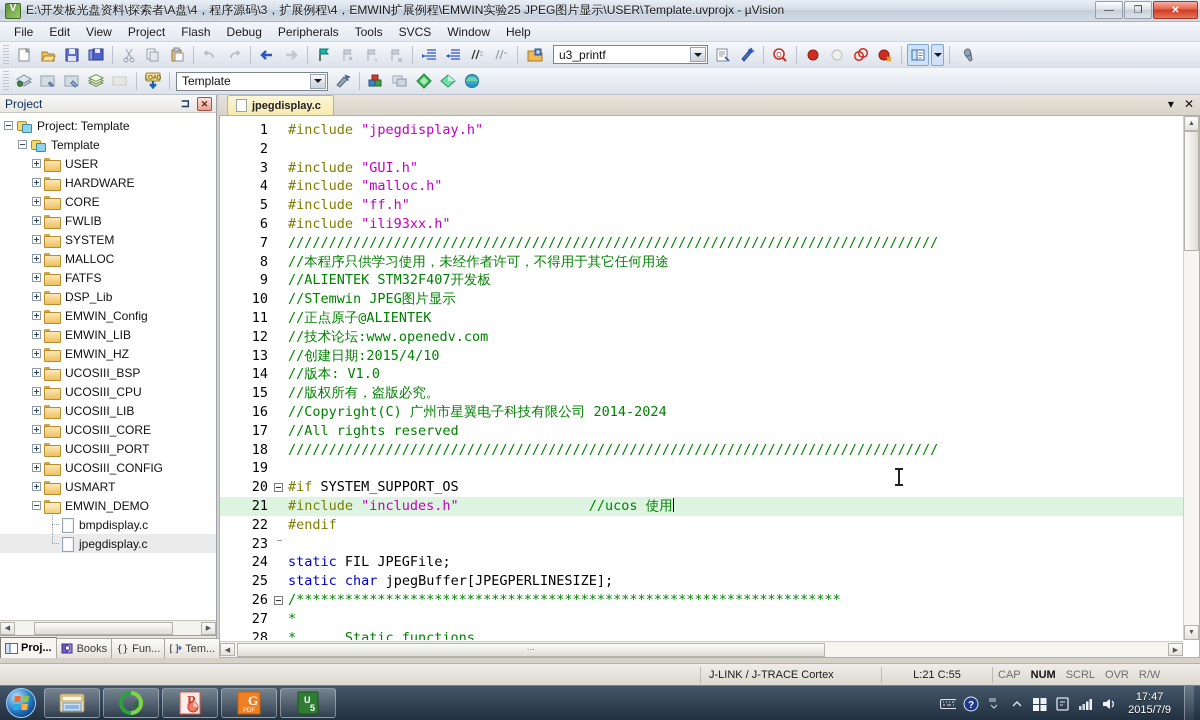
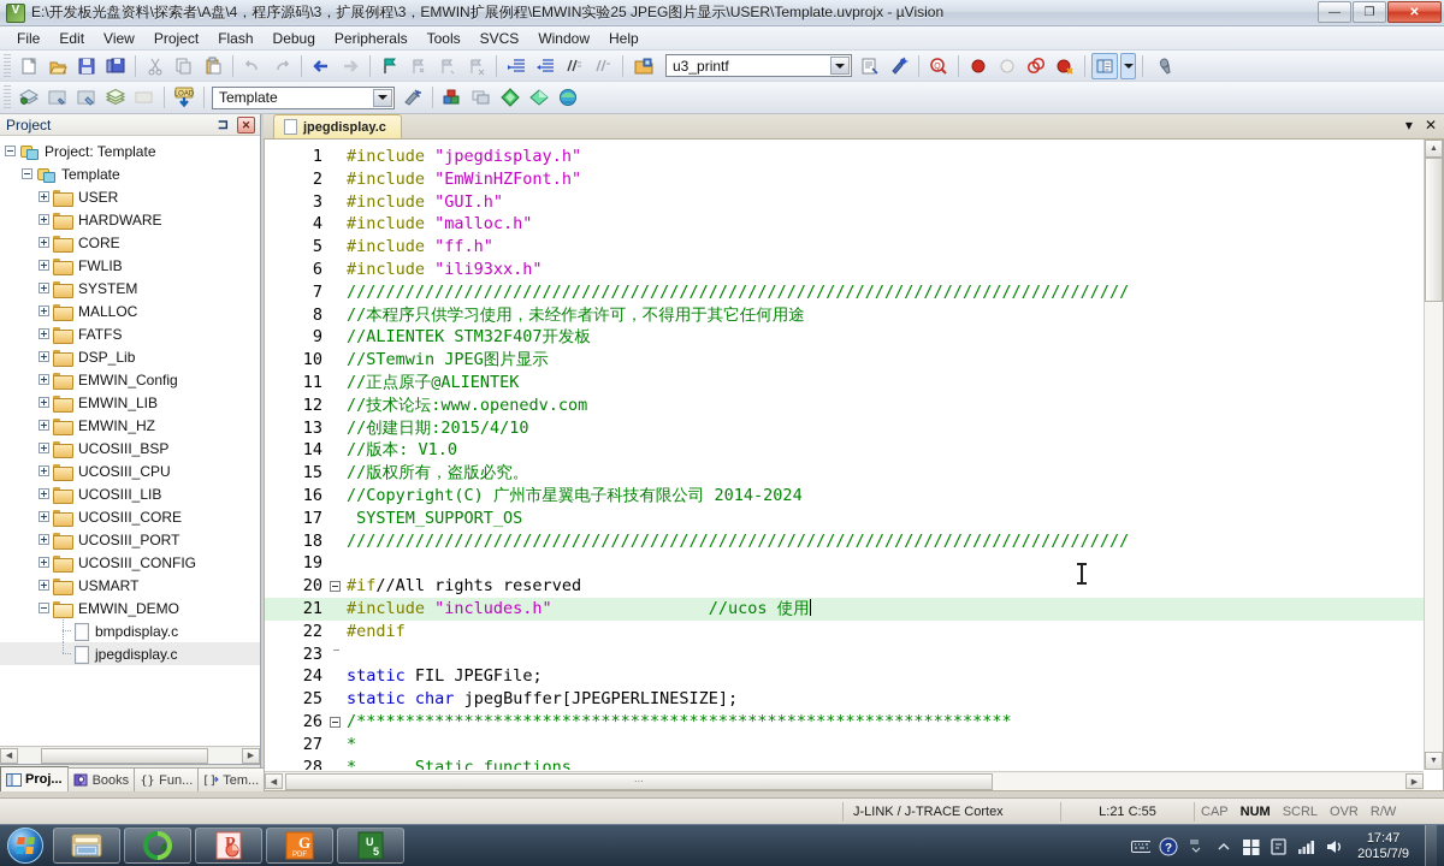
- E:\开发板光盘资料\探索者\A盘\4，程序源码\3，扩展例程\4，EMWIN扩展例程\EMWIN实验25 JPEG图片显示\USER\Template.uvprojx - µVision
+ E:\开发板光盘资料\探索者\A盘\4，程序源码\3，扩展例程\3，EMWIN扩展例程\EMWIN实验25 JPEG图片显示\USER\Template.uvprojx - µVision
  —
  ❐
  ✕
  File
  Edit
  View
  Project
  Flash
  Debug
  Peripherals
  Tools
  SVCS
  Window
  Help
  u3_printf
  Template
  Project
  ⊐
  ✕
  Project: Template
  Template
  USER
  HARDWARE
  CORE
  FWLIB
  SYSTEM
  MALLOC
  FATFS
  DSP_Lib
  EMWIN_Config
  EMWIN_LIB
  EMWIN_HZ
  UCOSIII_BSP
  UCOSIII_CPU
  UCOSIII_LIB
  UCOSIII_CORE
  UCOSIII_PORT
  UCOSIII_CONFIG
  USMART
  EMWIN_DEMO
  bmpdisplay.c
  jpegdisplay.c
  Proj...
  Books
  {}
  Fun...
  []
  Tem...
  jpegdisplay.c
  ▾
  ✕
  1
  #include "jpegdisplay.h"
  2
+ #include "EmWinHZFont.h"
  3
  #include "GUI.h"
  4
  #include "malloc.h"
  5
  #include "ff.h"
  6
  #include "ili93xx.h"
  7
  ////////////////////////////////////////////////////////////////////////////////
  8
  //本程序只供学习使用，未经作者许可，不得用于其它任何用途
  9
  //ALIENTEK STM32F407开发板
  10
  //STemwin JPEG图片显示
  11
  //正点原子@ALIENTEK
  12
  //技术论坛:www.openedv.com
  13
  //创建日期:2015/4/10
  14
  //版本: V1.0
  15
  //版权所有，盗版必究。
  16
  //Copyright(C) 广州市星翼电子科技有限公司 2014-2024
  17
- //All rights reserved
+ SYSTEM_SUPPORT_OS
  18
  ////////////////////////////////////////////////////////////////////////////////
  19
  20
- #if SYSTEM_SUPPORT_OS
+ #if//All rights reserved
  21
  #include "includes.h" //ucos 使用
  22
  #endif
  23
  24
  static FIL JPEGFile;
  25
  static char jpegBuffer[JPEGPERLINESIZE];
  26
  /*******************************************************************
  27
  *
  28
  * Static functions
  ⋯
  J-LINK / J-TRACE Cortex
  L:21 C:55
  CAP
  NUM
  SCRL
  OVR
  R/W
  4
  P
  G
  U
  5
  ?
  17:47
  2015/7/9
